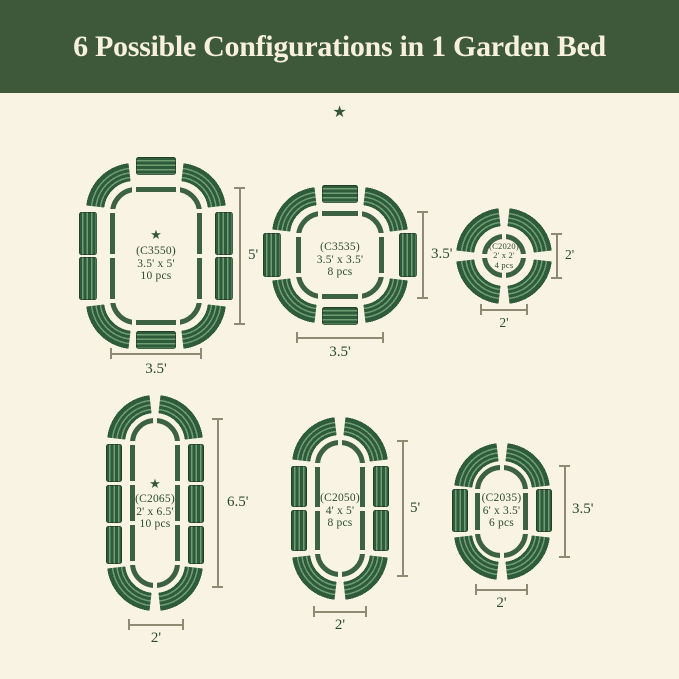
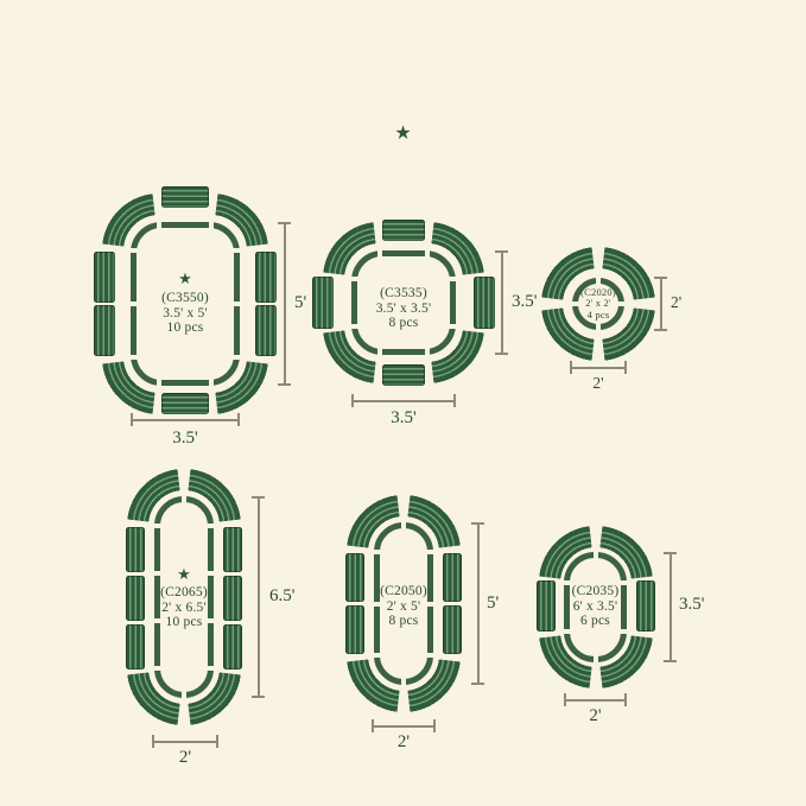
- 6 Possible Configurations in 1 Garden Bed
  ★
  ★
  (C3550)
  3.5' x 5'
  10 pcs
  5'
  3.5'
  (C3535)
  3.5' x 3.5'
  8 pcs
  3.5'
  3.5'
  (C2020)
  2' x 2'
  4 pcs
  2'
  2'
  ★
  (C2065)
  2' x 6.5'
  10 pcs
  6.5'
  2'
  (C2050)
- 4' x 5'
+ 2' x 5'
  8 pcs
  5'
  2'
  (C2035)
  6' x 3.5'
  6 pcs
  3.5'
  2'
